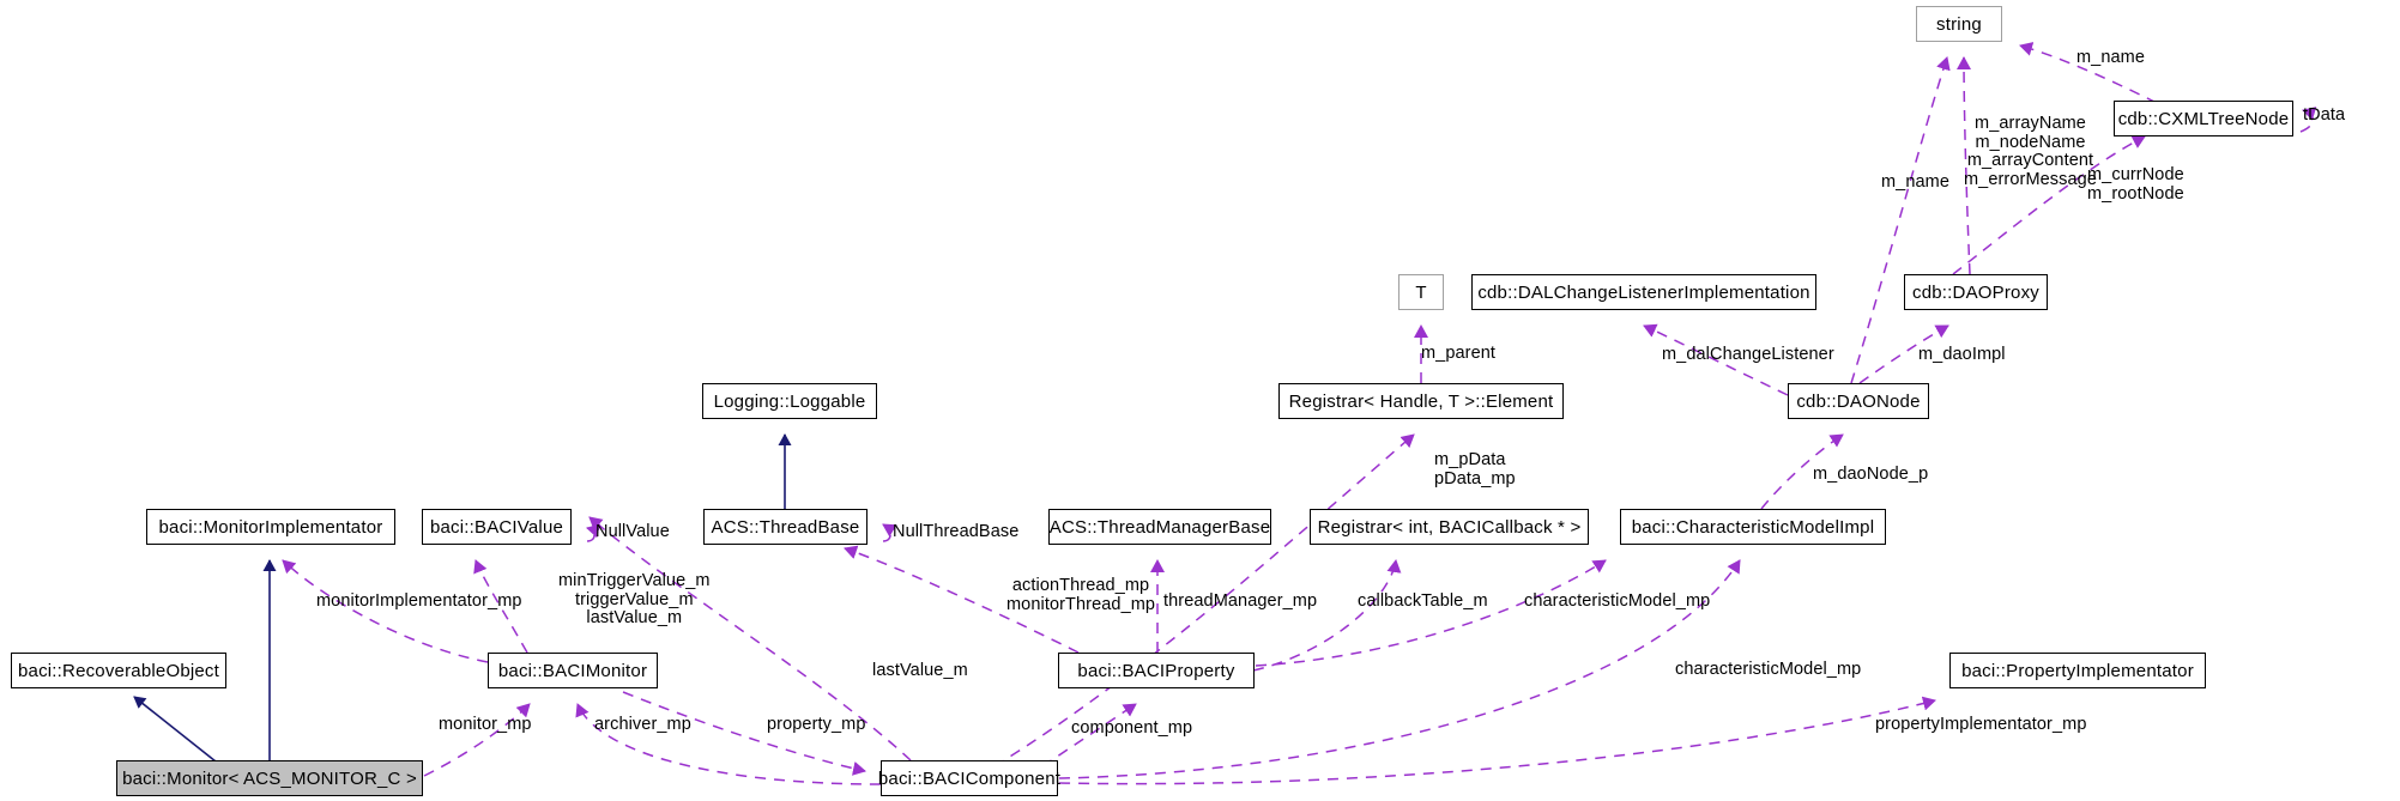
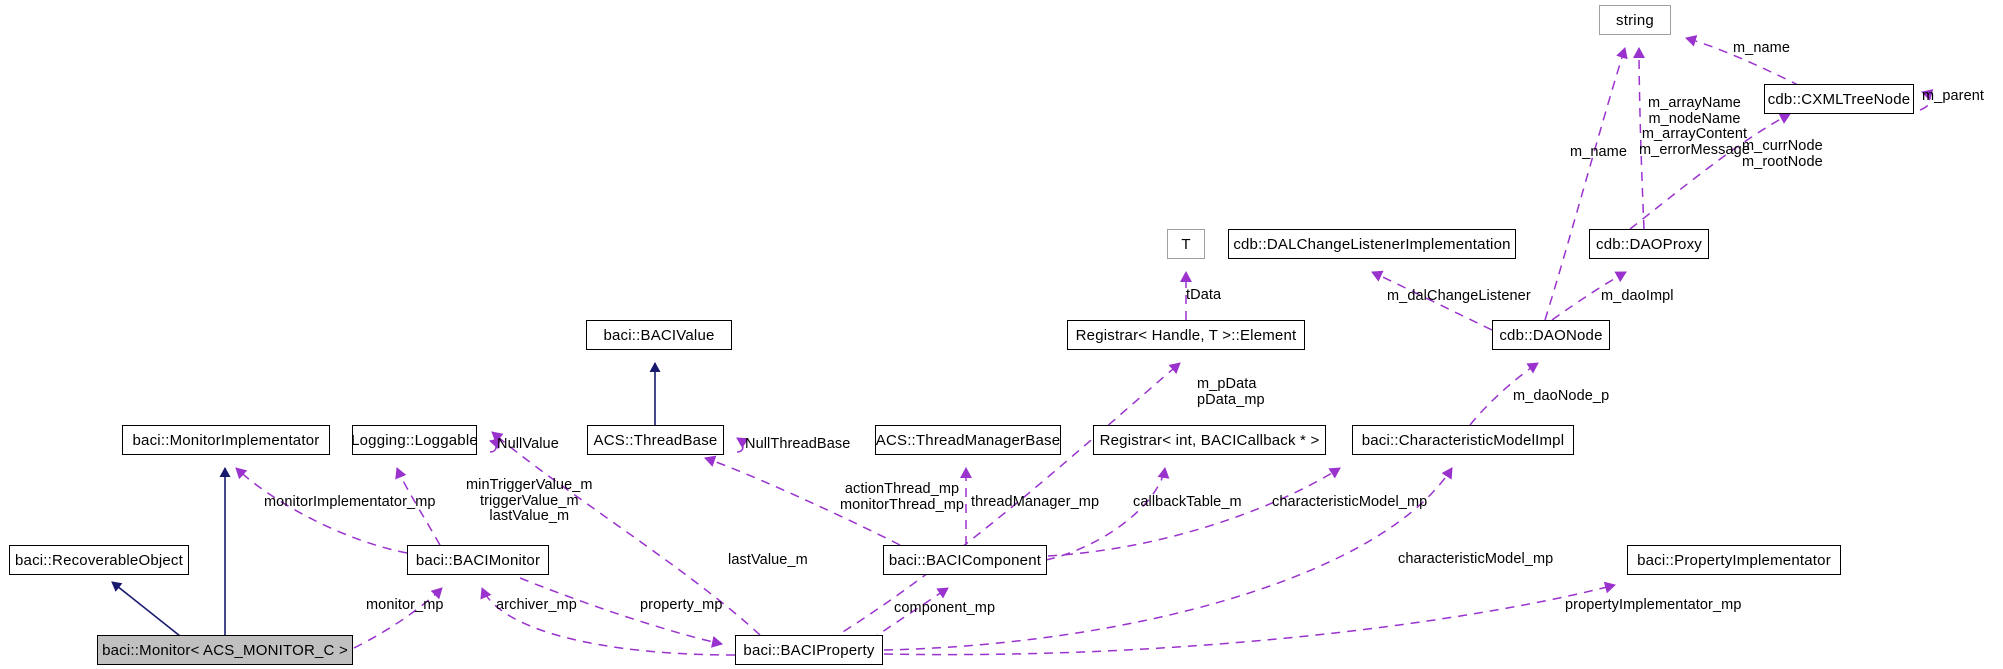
  string
  cdb::CXMLTreeNode
  T
  cdb::DALChangeListenerImplementation
  cdb::DAOProxy
  Registrar< Handle, T >::Element
  cdb::DAONode
- Logging::Loggable
+ baci::BACIValue
  baci::MonitorImplementator
- baci::BACIValue
+ Logging::Loggable
  ACS::ThreadBase
  ACS::ThreadManagerBase
  Registrar< int, BACICallback * >
  baci::CharacteristicModelImpl
  baci::RecoverableObject
  baci::BACIMonitor
- baci::BACIProperty
+ baci::BACIComponent
  baci::PropertyImplementator
  baci::Monitor< ACS_MONITOR_C >
- baci::BACIComponent
+ baci::BACIProperty
  m_name
- tData
+ m_parent
  m_arrayName
  m_nodeName
  m_arrayContent
  m_errorMessage
  m_currNode
  m_rootNode
  m_name
- m_parent
+ tData
  m_dalChangeListener
  m_daoImpl
  m_pData
  pData_mp
  m_daoNode_p
  NullValue
  NullThreadBase
  minTriggerValue_m
  triggerValue_m
  lastValue_m
  actionThread_mp
  monitorThread_mp
  threadManager_mp
  callbackTable_m
  characteristicModel_mp
  monitorImplementator_mp
  lastValue_m
  characteristicModel_mp
  monitor_mp
  archiver_mp
  property_mp
  component_mp
  propertyImplementator_mp
